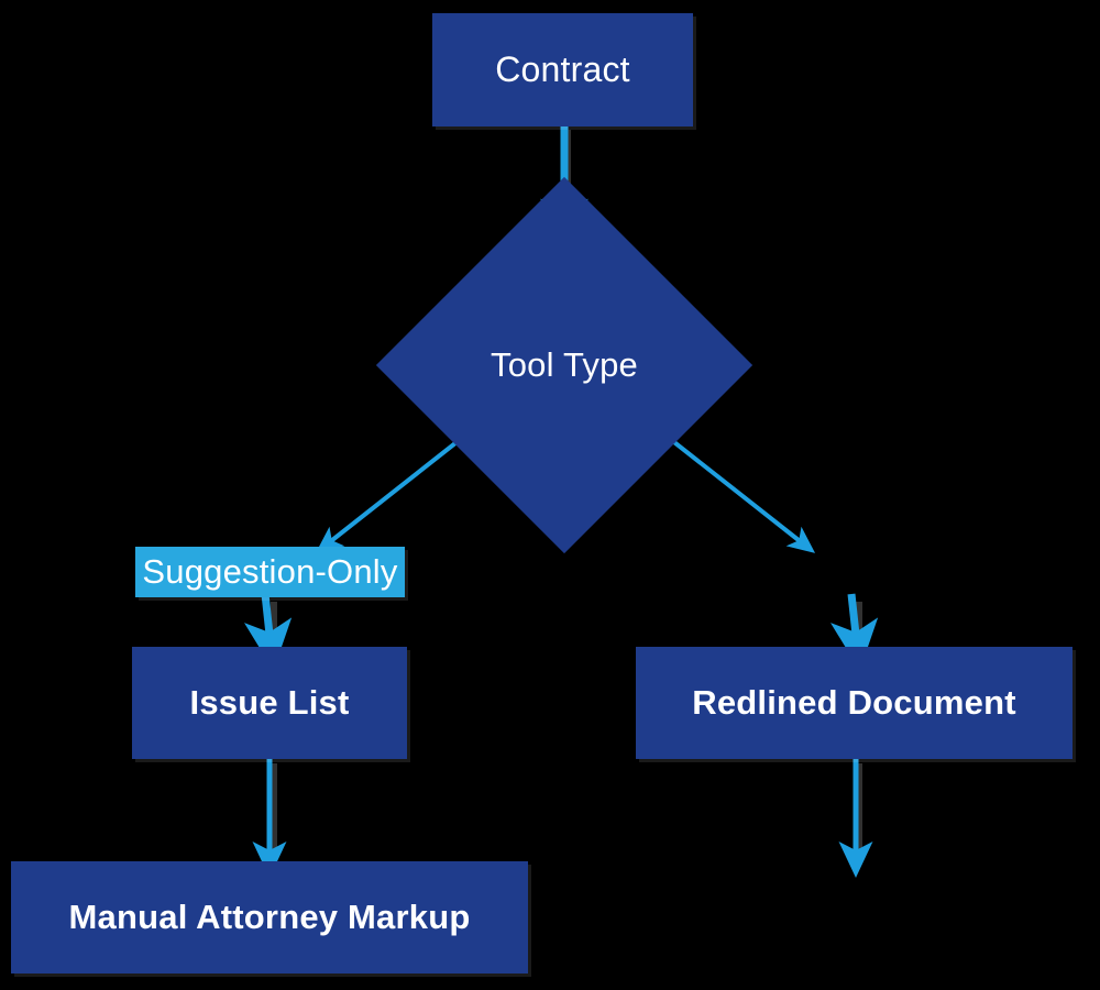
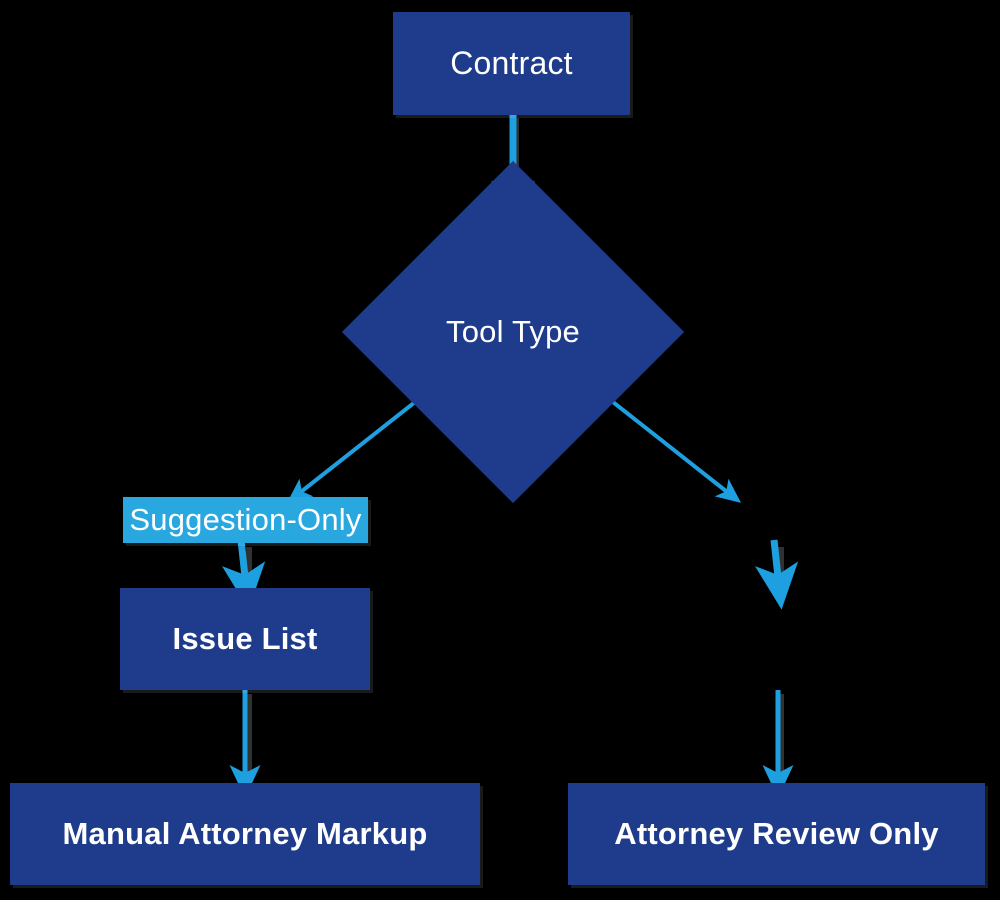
  Contract
  Tool Type
  Suggestion-Only
  Issue List
- Redlined Document
  Manual Attorney Markup
+ Attorney Review Only
